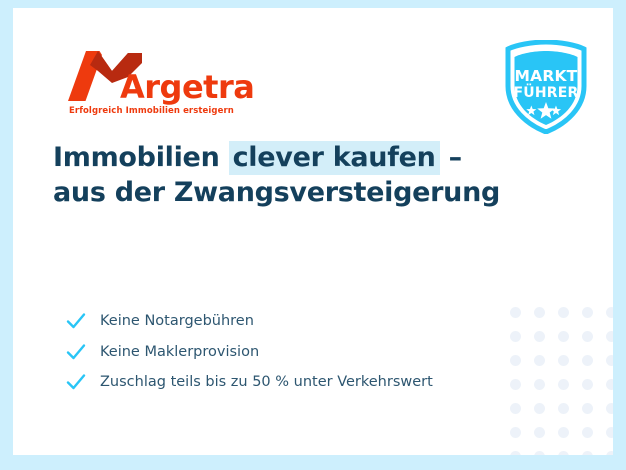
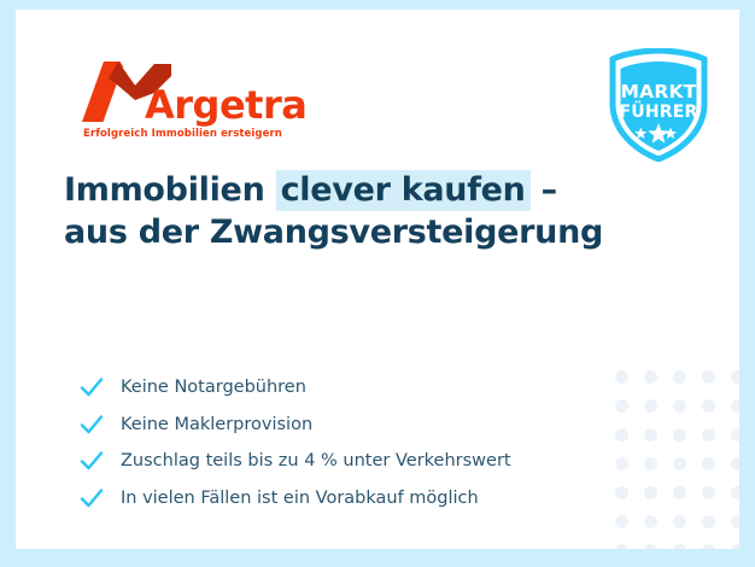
  Argetra
  Erfolgreich Immobilien ersteigern
  MARKT
  FÜHRER
  Immobilien clever kaufen –
  aus der Zwangsversteigerung
  Keine Notargebühren
  Keine Maklerprovision
- Zuschlag teils bis zu 50 % unter Verkehrswert
+ Zuschlag teils bis zu 4 % unter Verkehrswert
+ In vielen Fällen ist ein Vorabkauf möglich
